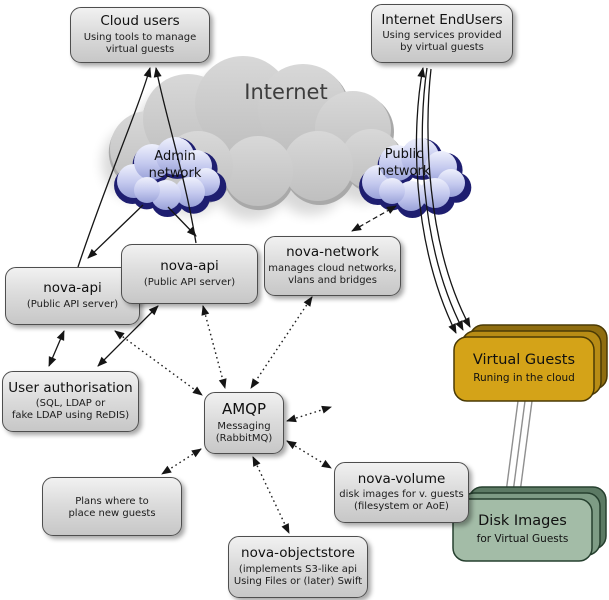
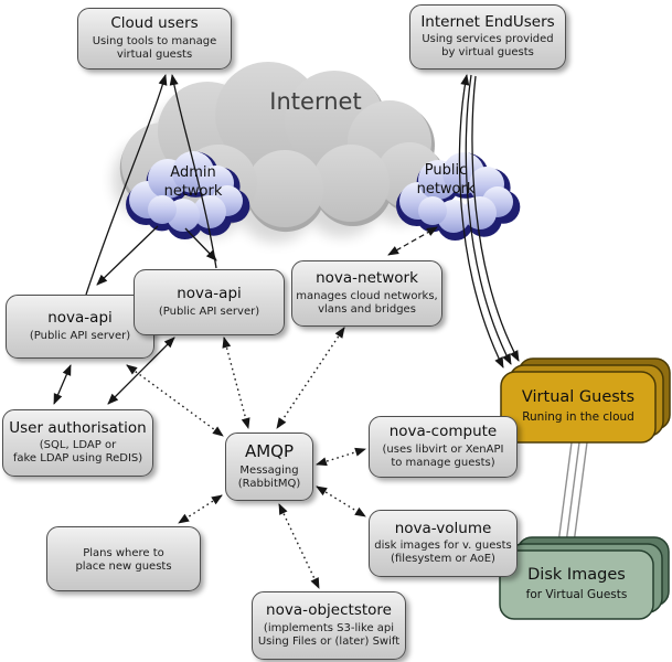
  Internet
  Admin
  network
  Public
  network
  Cloud users
  Using tools to manage
  virtual guests
  Internet EndUsers
  Using services provided
  by virtual guests
  nova-api
  (Public API server)
  nova-api
  (Public API server)
  nova-network
  manages cloud networks,
  vlans and bridges
  User authorisation
  (SQL, LDAP or
  fake LDAP using ReDIS)
  AMQP
  Messaging
  (RabbitMQ)
+ nova-compute
+ (uses libvirt or XenAPI
+ to manage guests)
  nova-volume
  disk images for v. guests
  (filesystem or AoE)
  Plans where to
  place new guests
  nova-objectstore
  (implements S3-like api
  Using Files or (later) Swift
  Virtual Guests
  Runing in the cloud
  Disk Images
  for Virtual Guests
